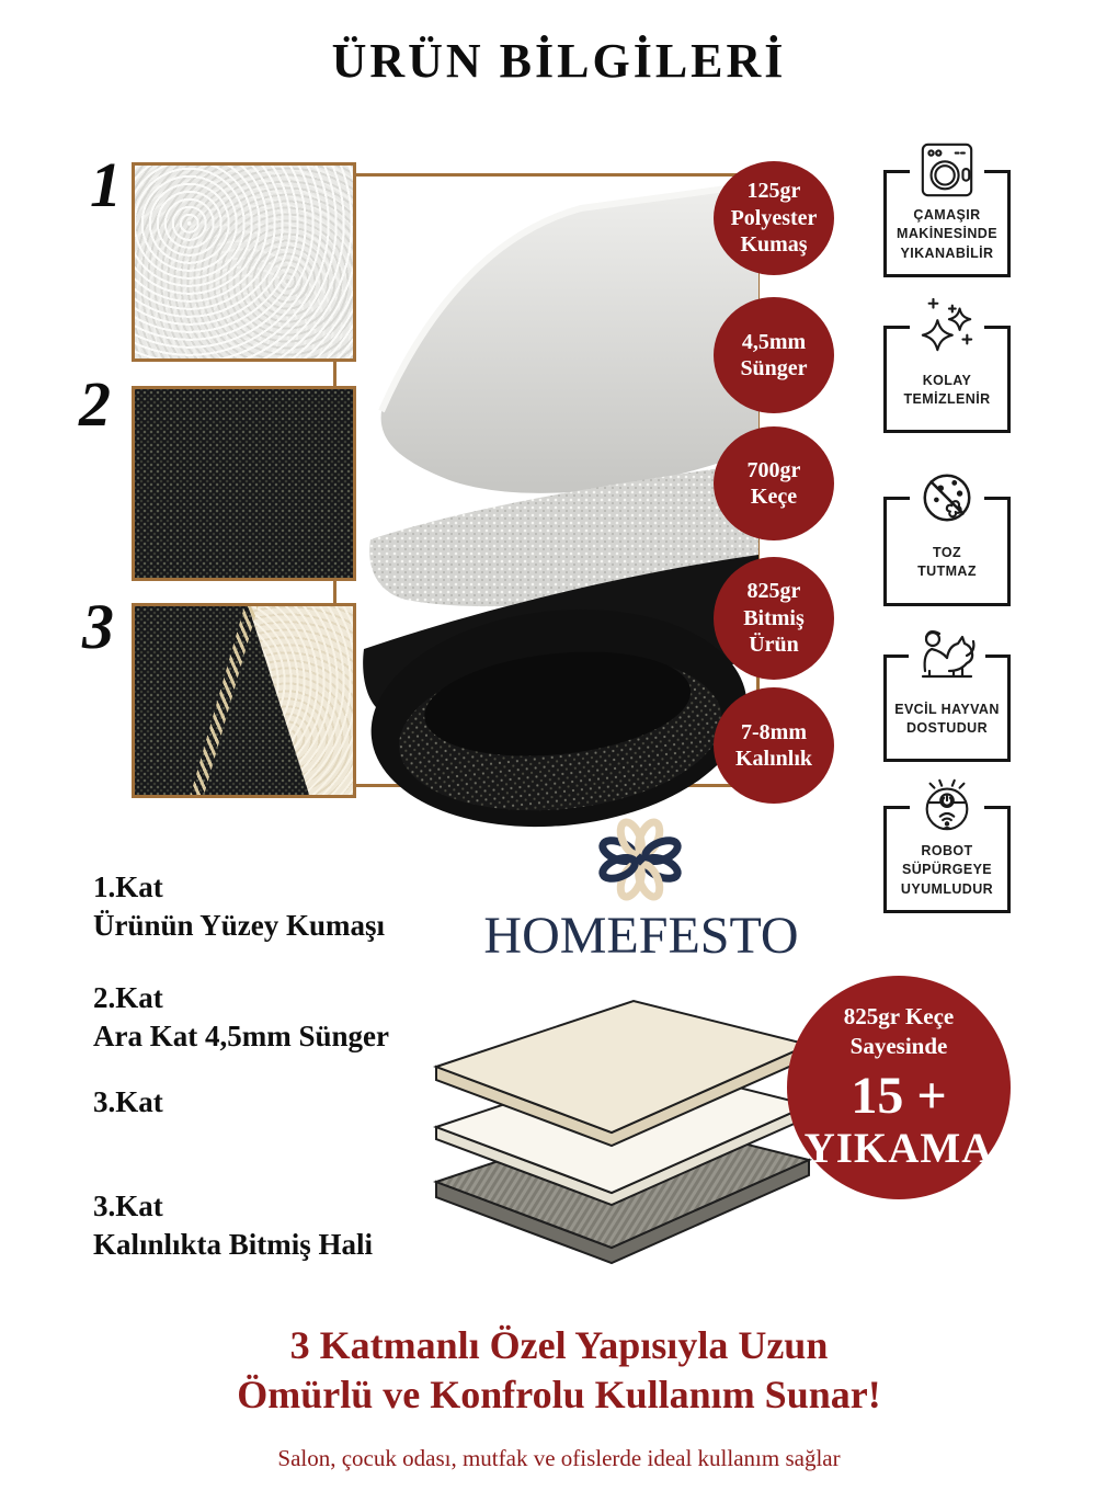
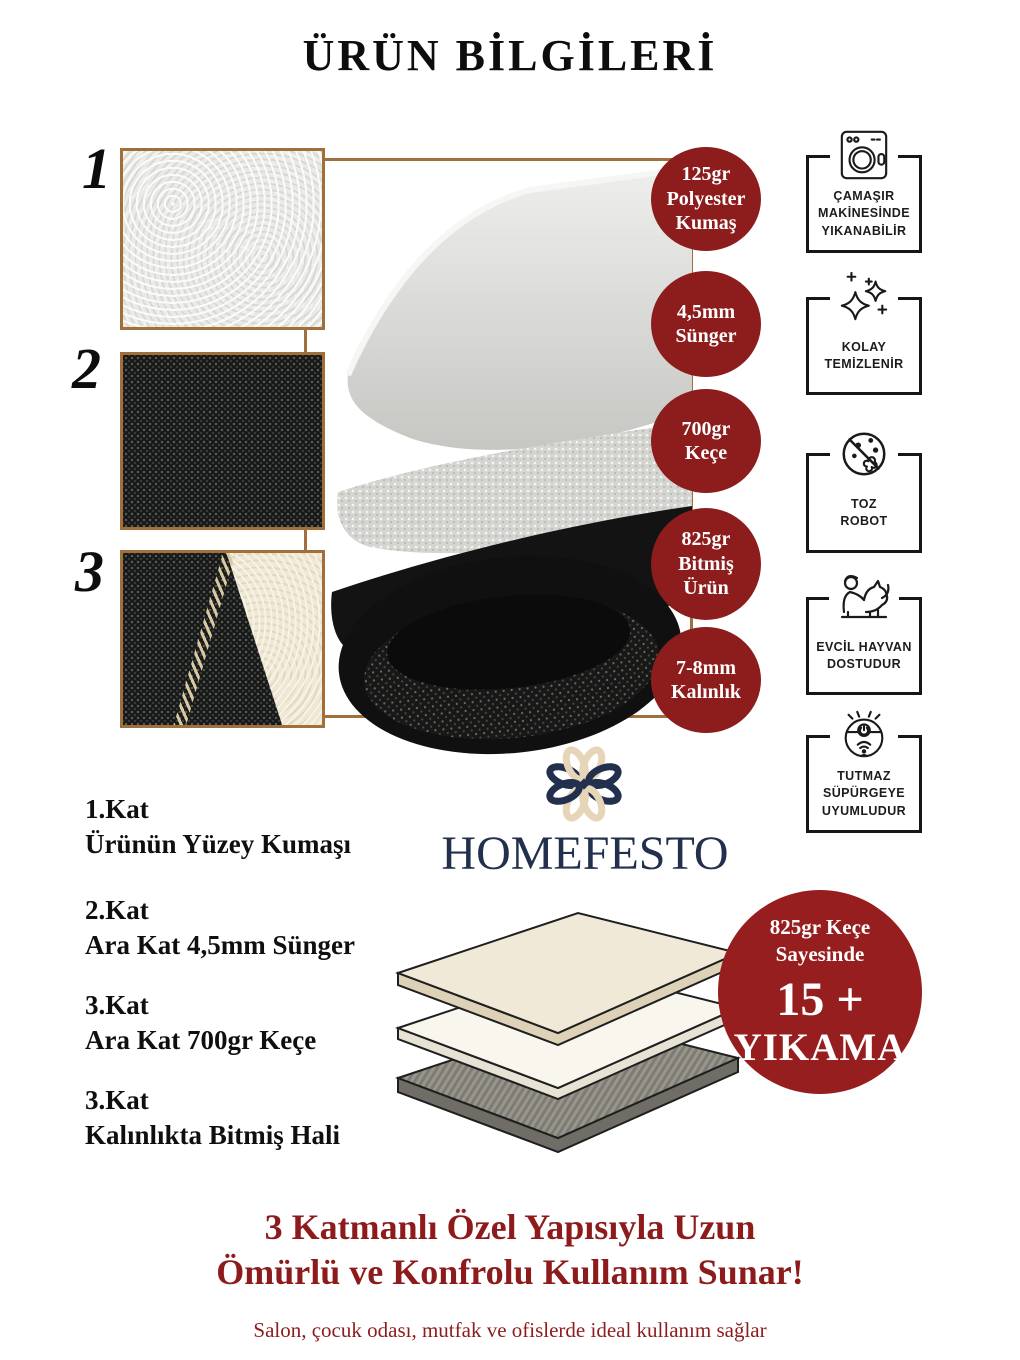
  ÜRÜN BİLGİLERİ
  1
  2
  3
  125gr
  Polyester
  Kumaş
  4,5mm
  Sünger
  700gr
  Keçe
  825gr
  Bitmiş
  Ürün
  7-8mm
  Kalınlık
  ÇAMAŞIR
  MAKİNESİNDE
  YIKANABİLİR
  KOLAY
  TEMİZLENİR
  TOZ
- TUTMAZ
+ ROBOT
  EVCİL HAYVAN
  DOSTUDUR
- ROBOT
+ TUTMAZ
  SÜPÜRGEYE
  UYUMLUDUR
  1.Kat
  Ürünün Yüzey Kumaşı
  2.Kat
  Ara Kat 4,5mm Sünger
  3.Kat
+ Ara Kat 700gr Keçe
  3.Kat
  Kalınlıkta Bitmiş Hali
  HOMEFESTO
  825gr Keçe
  Sayesinde
  15 +
  YIKAMA
  3 Katmanlı Özel Yapısıyla Uzun
  Ömürlü ve Konfrolu Kullanım Sunar!
  Salon, çocuk odası, mutfak ve ofislerde ideal kullanım sağlar
